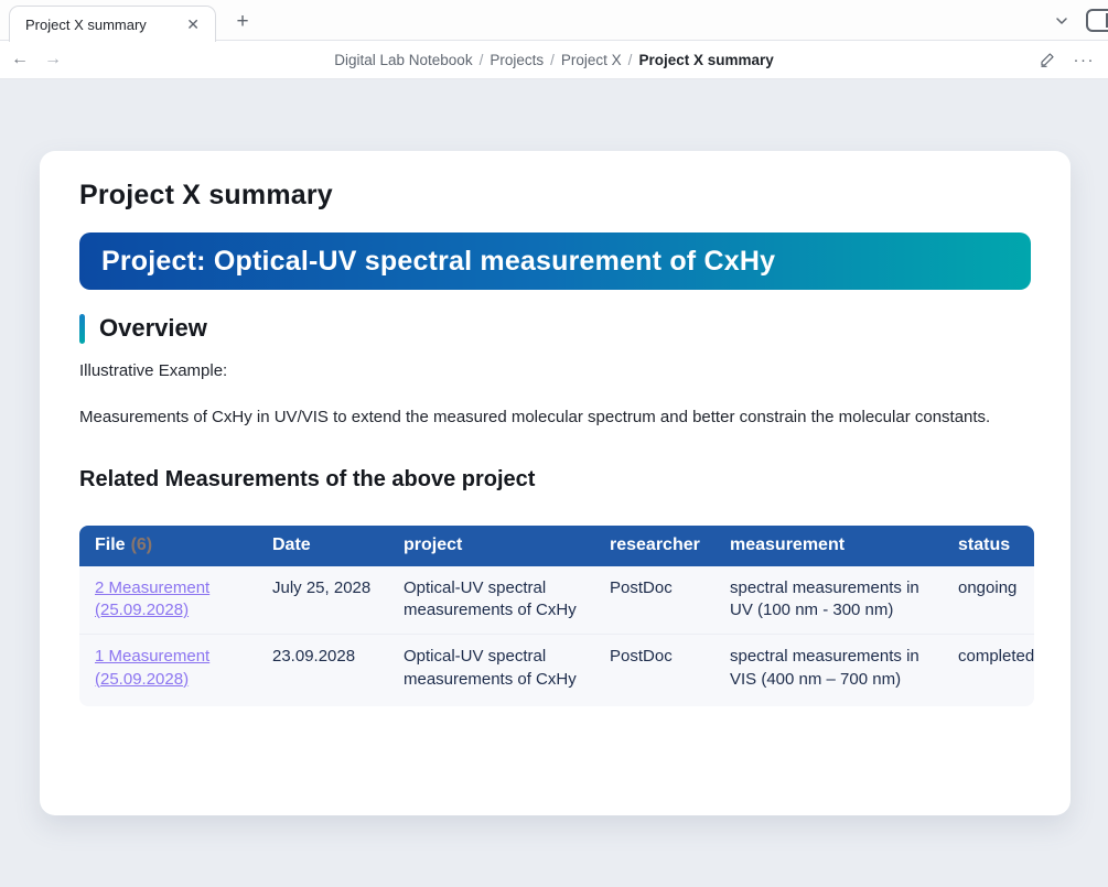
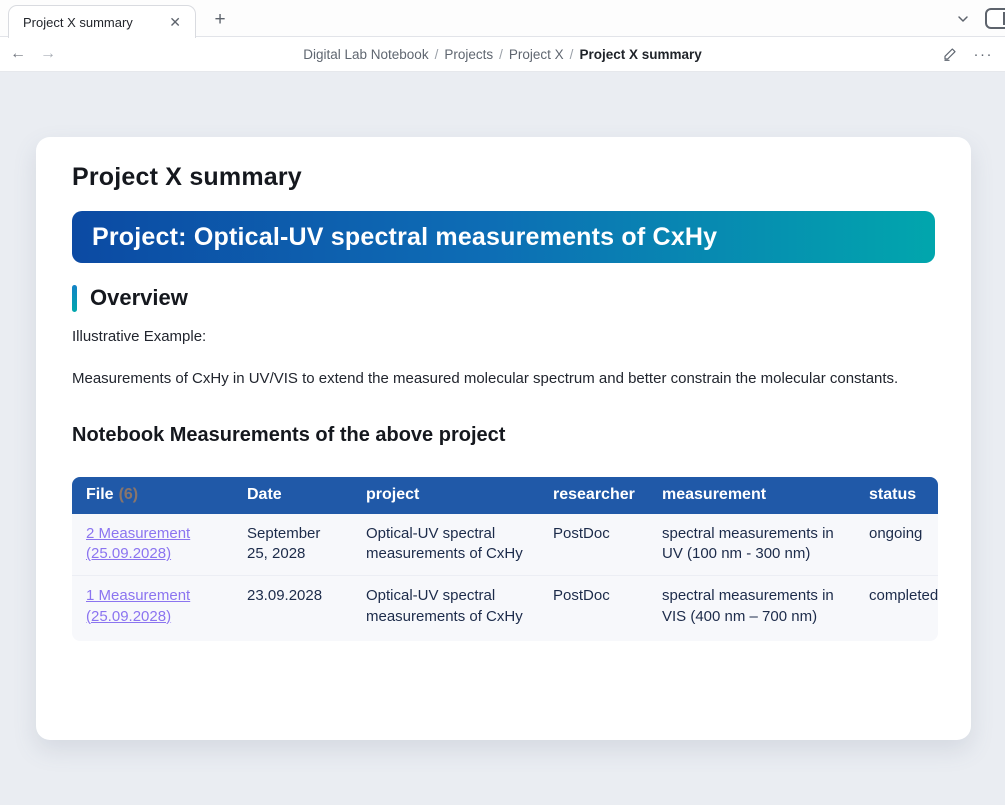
  Project X summary
  ✕
  +
  ←
  →
  Digital Lab Notebook
  /
  Projects
  /
  Project X
  /
  Project X summary
  ···
  Project X summary
- Project: Optical-UV spectral measurement of CxHy
+ Project: Optical-UV spectral measurements of CxHy
  Overview
  Illustrative Example:
  Measurements of CxHy in UV/VIS to extend the measured molecular spectrum and better constrain the molecular constants.
- Related Measurements of the above project
+ Notebook Measurements of the above project
  File (6)	Date	project	researcher	measurement	status
- 2 Measurement (25.09.2028)	July 25, 2028	Optical-UV spectral measurements of CxHy	PostDoc	spectral measurements in UV (100 nm - 300 nm)	ongoing
+ 2 Measurement (25.09.2028)	September 25, 2028	Optical-UV spectral measurements of CxHy	PostDoc	spectral measurements in UV (100 nm - 300 nm)	ongoing
  1 Measurement (25.09.2028)	23.09.2028	Optical-UV spectral measurements of CxHy	PostDoc	spectral measurements in VIS (400 nm – 700 nm)	completed
